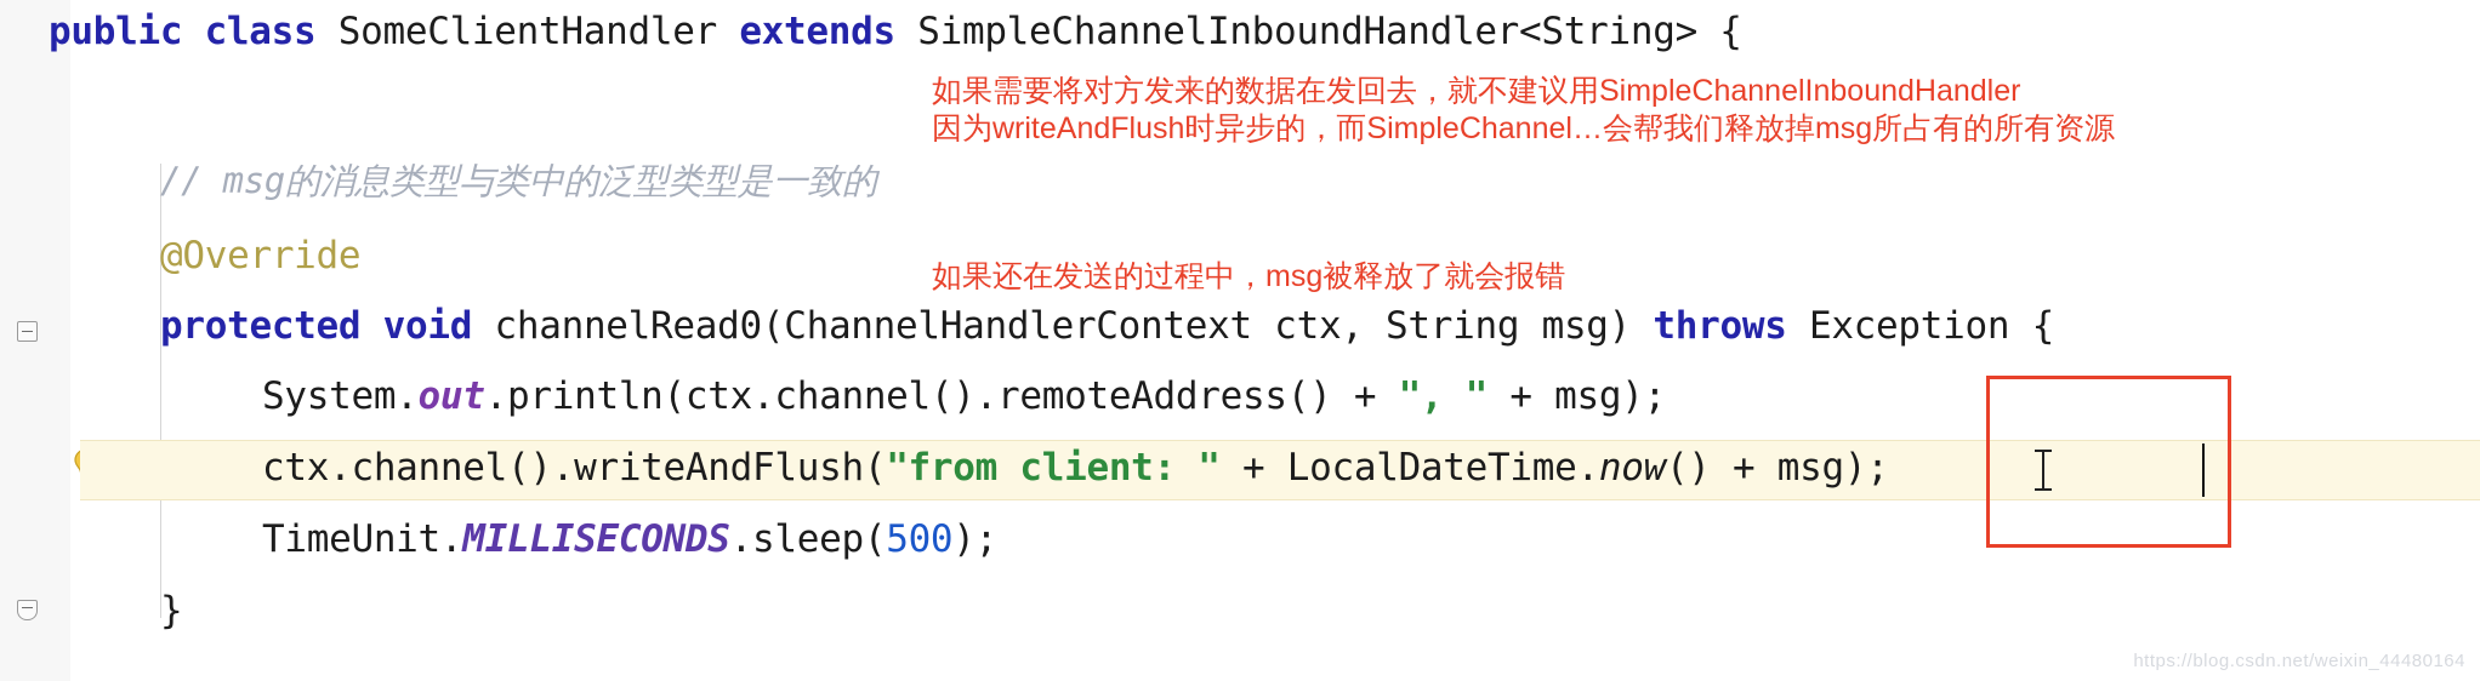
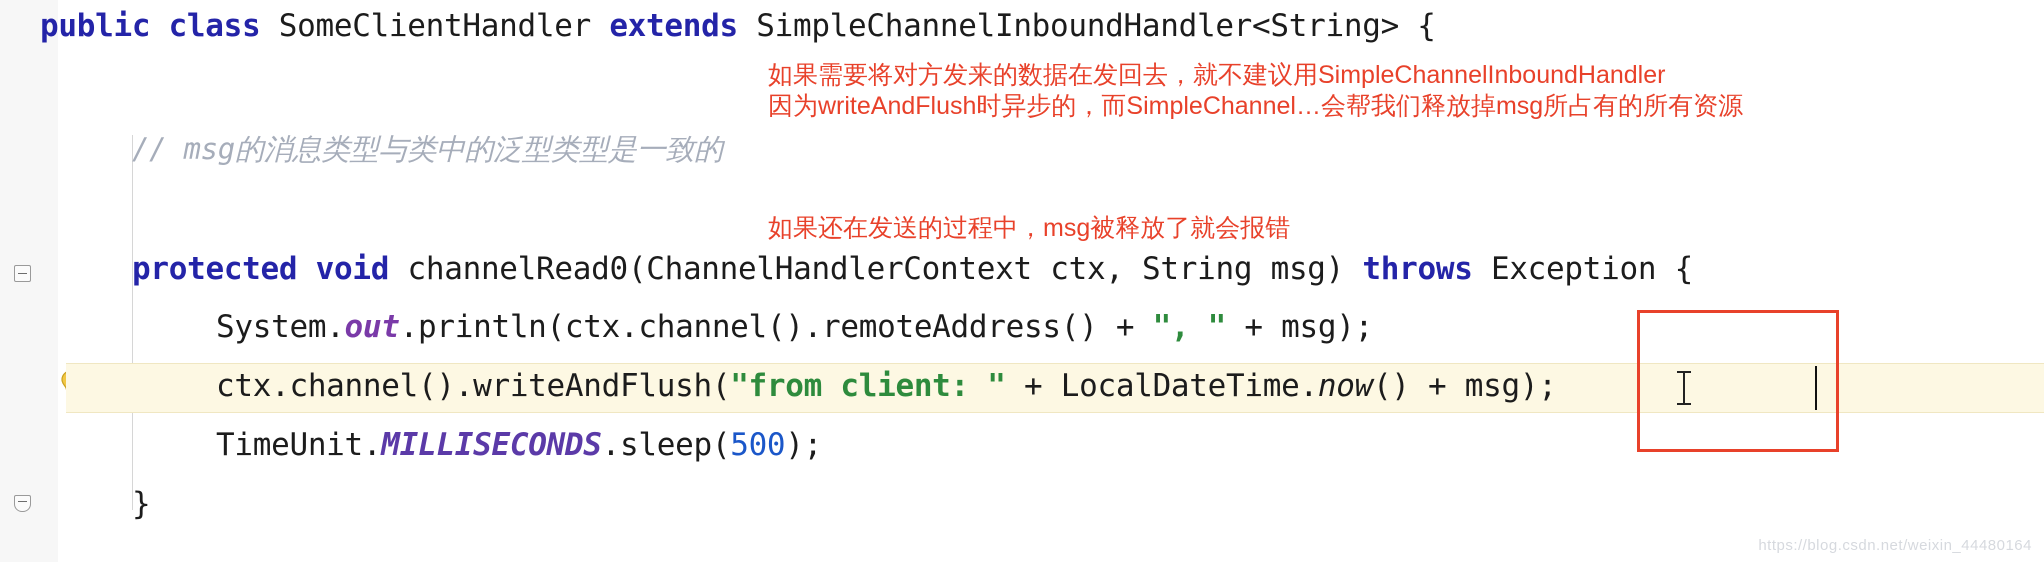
  public class SomeClientHandler extends SimpleChannelInboundHandler<String> {
  // msg的消息类型与类中的泛型类型是一致的
- @Override
  protected void channelRead0(ChannelHandlerContext ctx, String msg) throws Exception {
  System.out.println(ctx.channel().remoteAddress() + ", " + msg);
  ctx.channel().writeAndFlush("from client: " + LocalDateTime.now() + msg);
  TimeUnit.MILLISECONDS.sleep(500);
  }
  如果需要将对方发来的数据在发回去，就不建议用SimpleChannelInboundHandler 因为writeAndFlush时异步的，而SimpleChannel…会帮我们释放掉msg所占有的所有资源
  如果还在发送的过程中，msg被释放了就会报错
  https://blog.csdn.net/weixin_44480164
